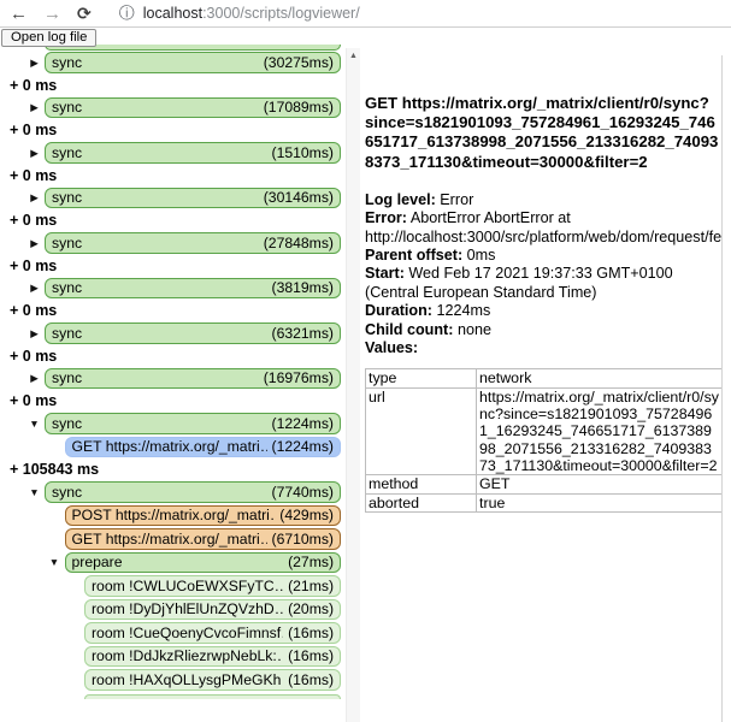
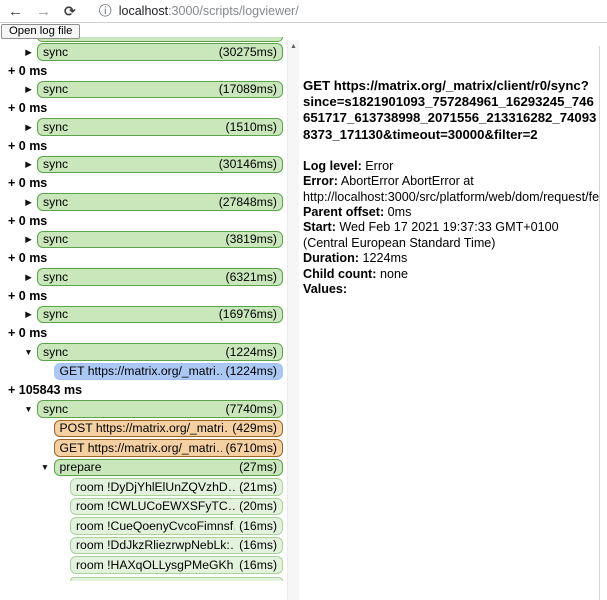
  ←
  →
  ⟳
  ⓘ
  localhost
  :3000/scripts/logviewer/
  Open log file
  ▶
  sync
  (30275ms)
  + 0 ms
  ▶
  sync
  (17089ms)
  + 0 ms
  ▶
  sync
  (1510ms)
  + 0 ms
  ▶
  sync
  (30146ms)
  + 0 ms
  ▶
  sync
  (27848ms)
  + 0 ms
  ▶
  sync
  (3819ms)
  + 0 ms
  ▶
  sync
  (6321ms)
  + 0 ms
  ▶
  sync
  (16976ms)
  + 0 ms
  ▼
  sync
  (1224ms)
  GET https://matrix.org/_matri
  (1224ms)
  + 105843 ms
  ▼
  sync
  (7740ms)
  POST https://matrix.org/_matri
  (429ms)
  GET https://matrix.org/_matri
  (6710ms)
  ▼
  prepare
  (27ms)
- room !CWLUCoEWXSFyTC…
+ room !DyDjYhlElUnZQVzhD…
  (21ms)
- room !DyDjYhlElUnZQVzhD…
+ room !CWLUCoEWXSFyTC…
  (20ms)
  room !CueQoenyCvcoFimnsf
  (16ms)
  room !DdJkzRliezrwpNebLk:
  (16ms)
  room !HAXqOLLysgPMeGKh
  (16ms)
  GET https://matrix.org/_matrix/client/r0/sync?since=s1821901093_757284961_16293245_746651717_613738998_2071556_213316282_740938373_171130&timeout=30000&filter=2
  Log level: Error
  Error: AbortError AbortError at http://localhost:3000/src/platform/web/dom/request/fe
  Parent offset: 0ms
  Start: Wed Feb 17 2021 19:37:33 GMT+0100 (Central European Standard Time)
  Duration: 1224ms
  Child count: none
  Values:
- type	network
- url	https://matrix.org/_matrix/client/r0/sync?since=s1821901093_757284961_16293245_746651717_613738998_2071556_213316282_740938373_171130&timeout=30000&filter=2
- method	GET
- aborted	true
